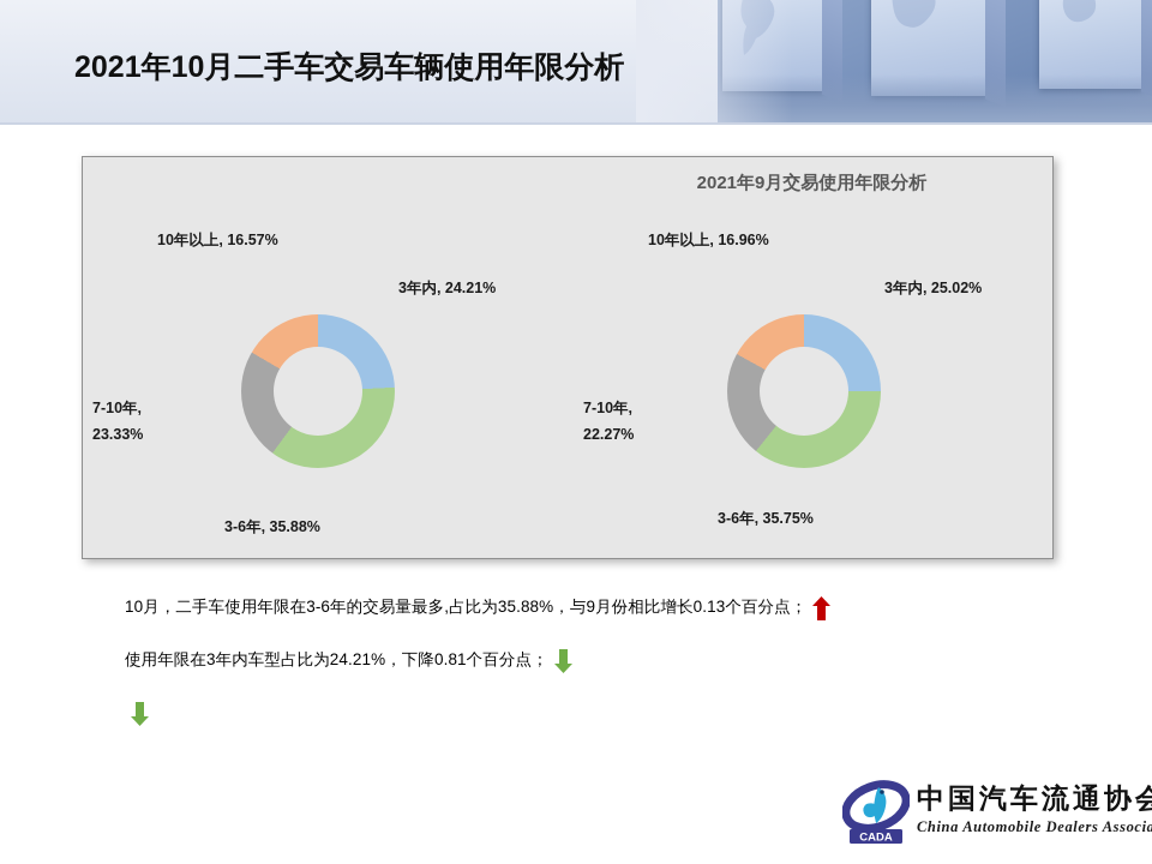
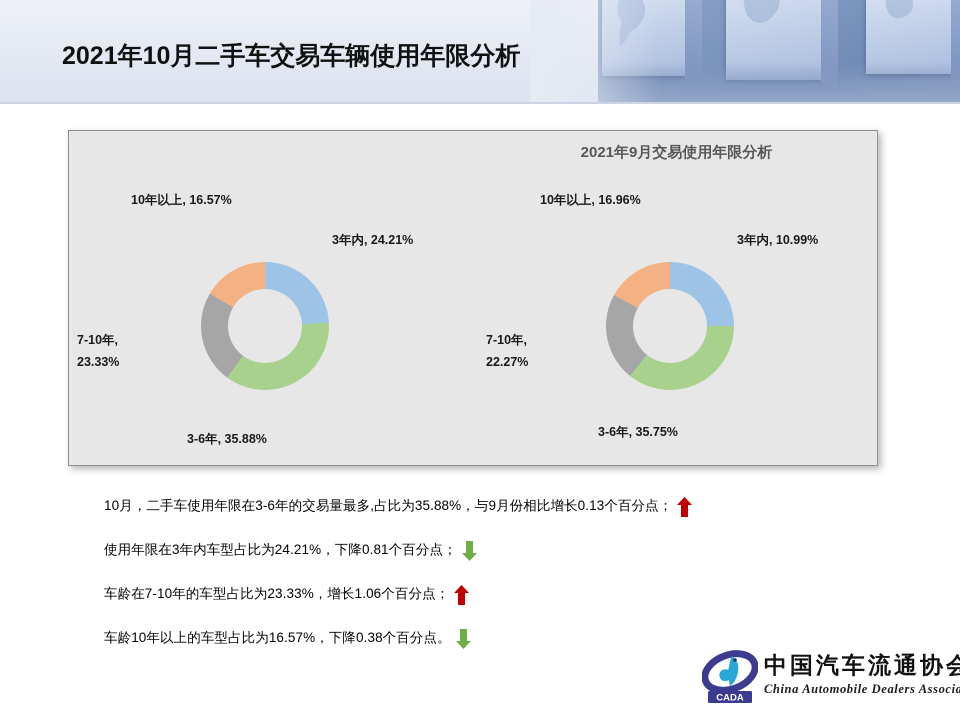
  2021年10月二手车交易车辆使用年限分析
  3年内, 24.21%
  3-6年, 35.88%
  7-10年,
  23.33%
  10年以上, 16.57%
  2021年9月交易使用年限分析
- 3年内, 25.02%
+ 3年内, 10.99%
  3-6年, 35.75%
  7-10年,
  22.27%
  10年以上, 16.96%
  10月，二手车使用年限在3-6年的交易量最多,占比为35.88%，与9月份相比增长0.13个百分点；
  使用年限在3年内车型占比为24.21%，下降0.81个百分点；
+ 车龄在7-10年的车型占比为23.33%，增长1.06个百分点；
+ 车龄10年以上的车型占比为16.57%，下降0.38个百分点。
  CADA
  中国汽车流通协会
  China Automobile Dealers Associa
